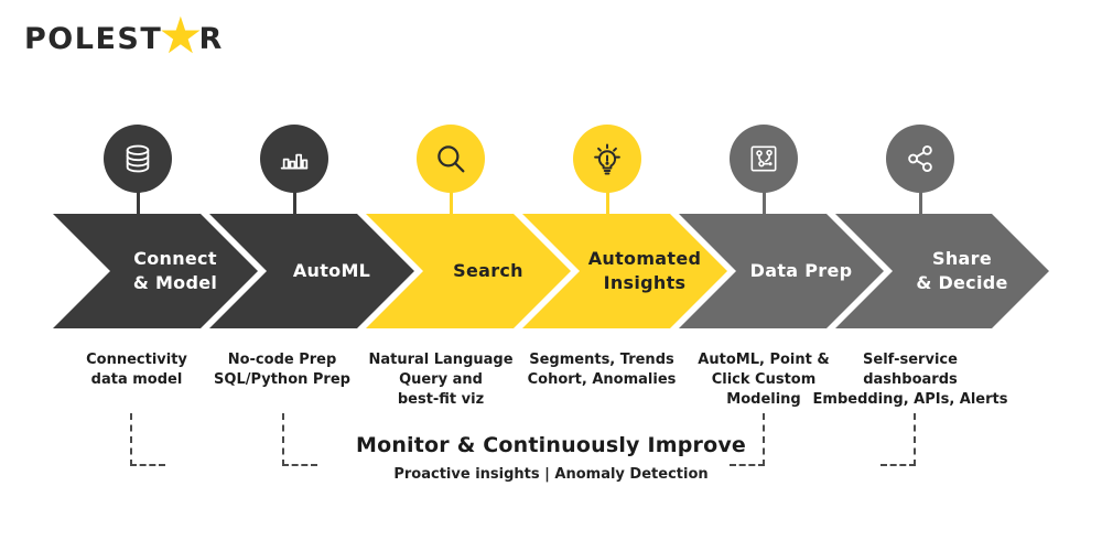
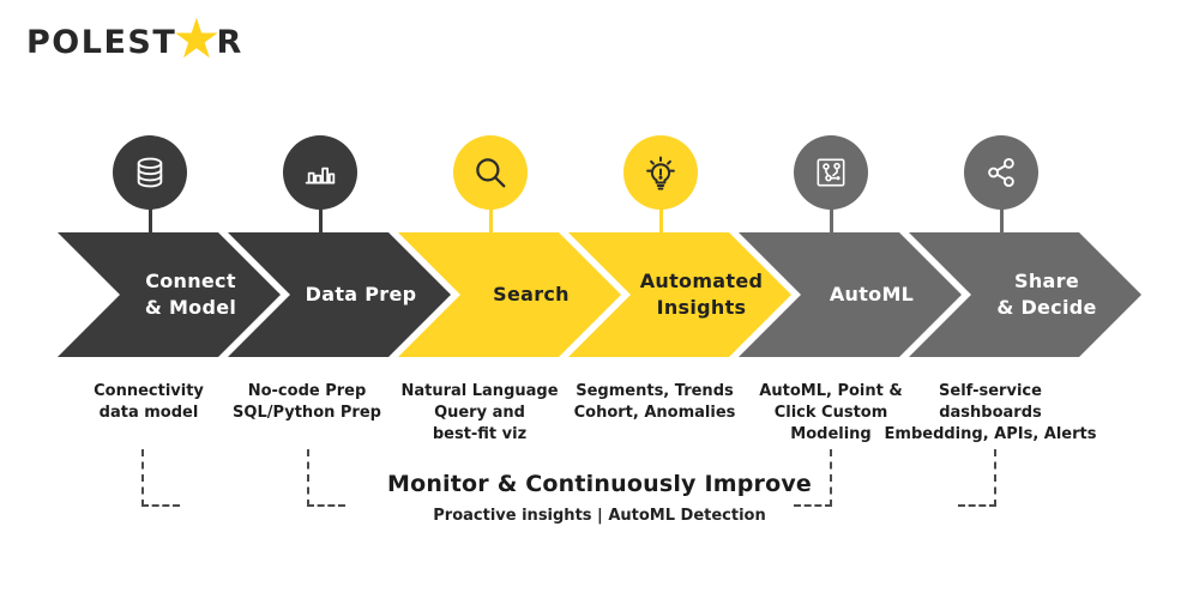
  POLEST
  ★
  R
  Connect
  & Model
- AutoML
+ Data Prep
  Search
  Automated
  Insights
- Data Prep
+ AutoML
  Share
  & Decide
  Connectivity
  data model
  No-code Prep
  SQL/Python Prep
  Natural Language
  Query and
  best-fit viz
  Segments, Trends
  Cohort, Anomalies
  AutoML, Point &
  Click Custom
  Modeling
  Self-service
  dashboards
  Embedding, APIs, Alerts
  Monitor & Continuously Improve
- Proactive insights | Anomaly Detection
+ Proactive insights | AutoML Detection
